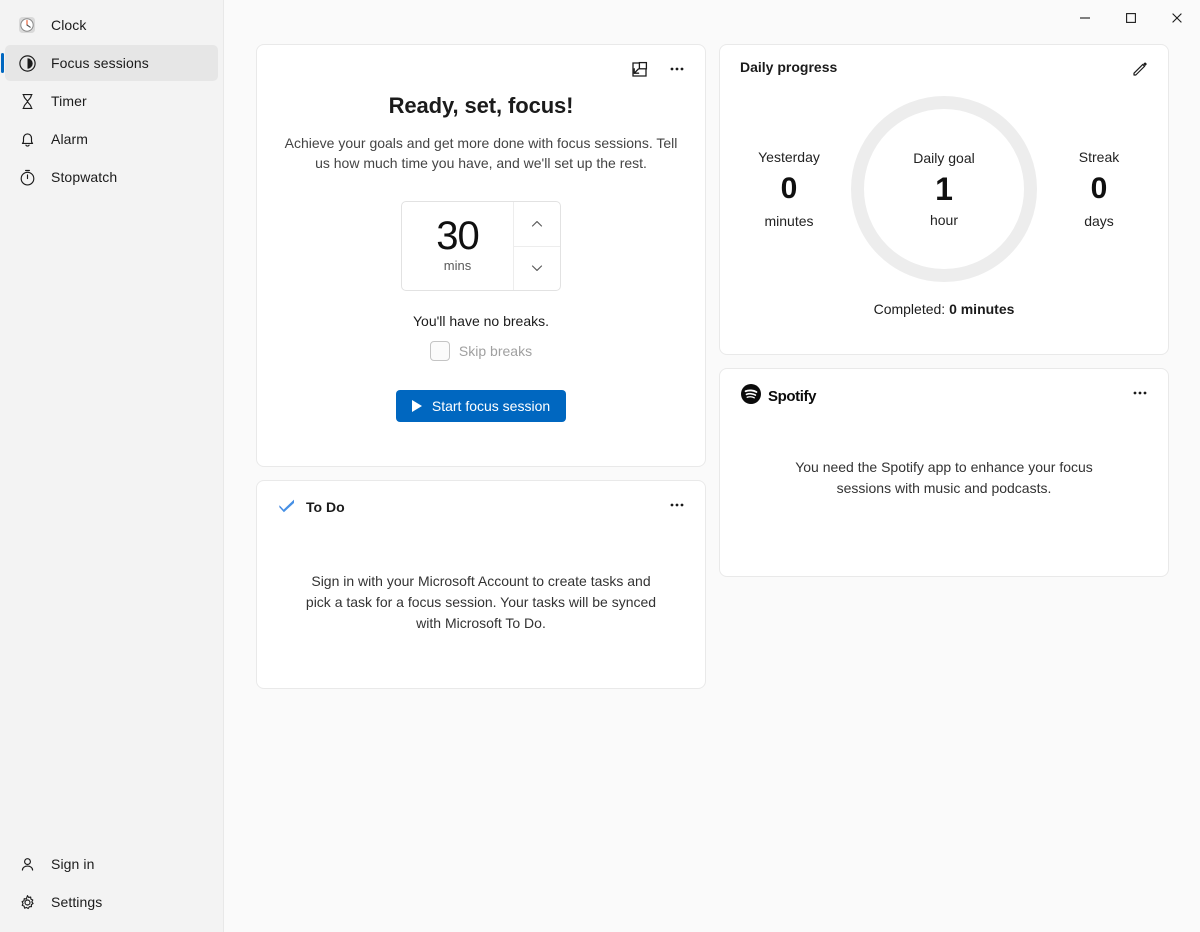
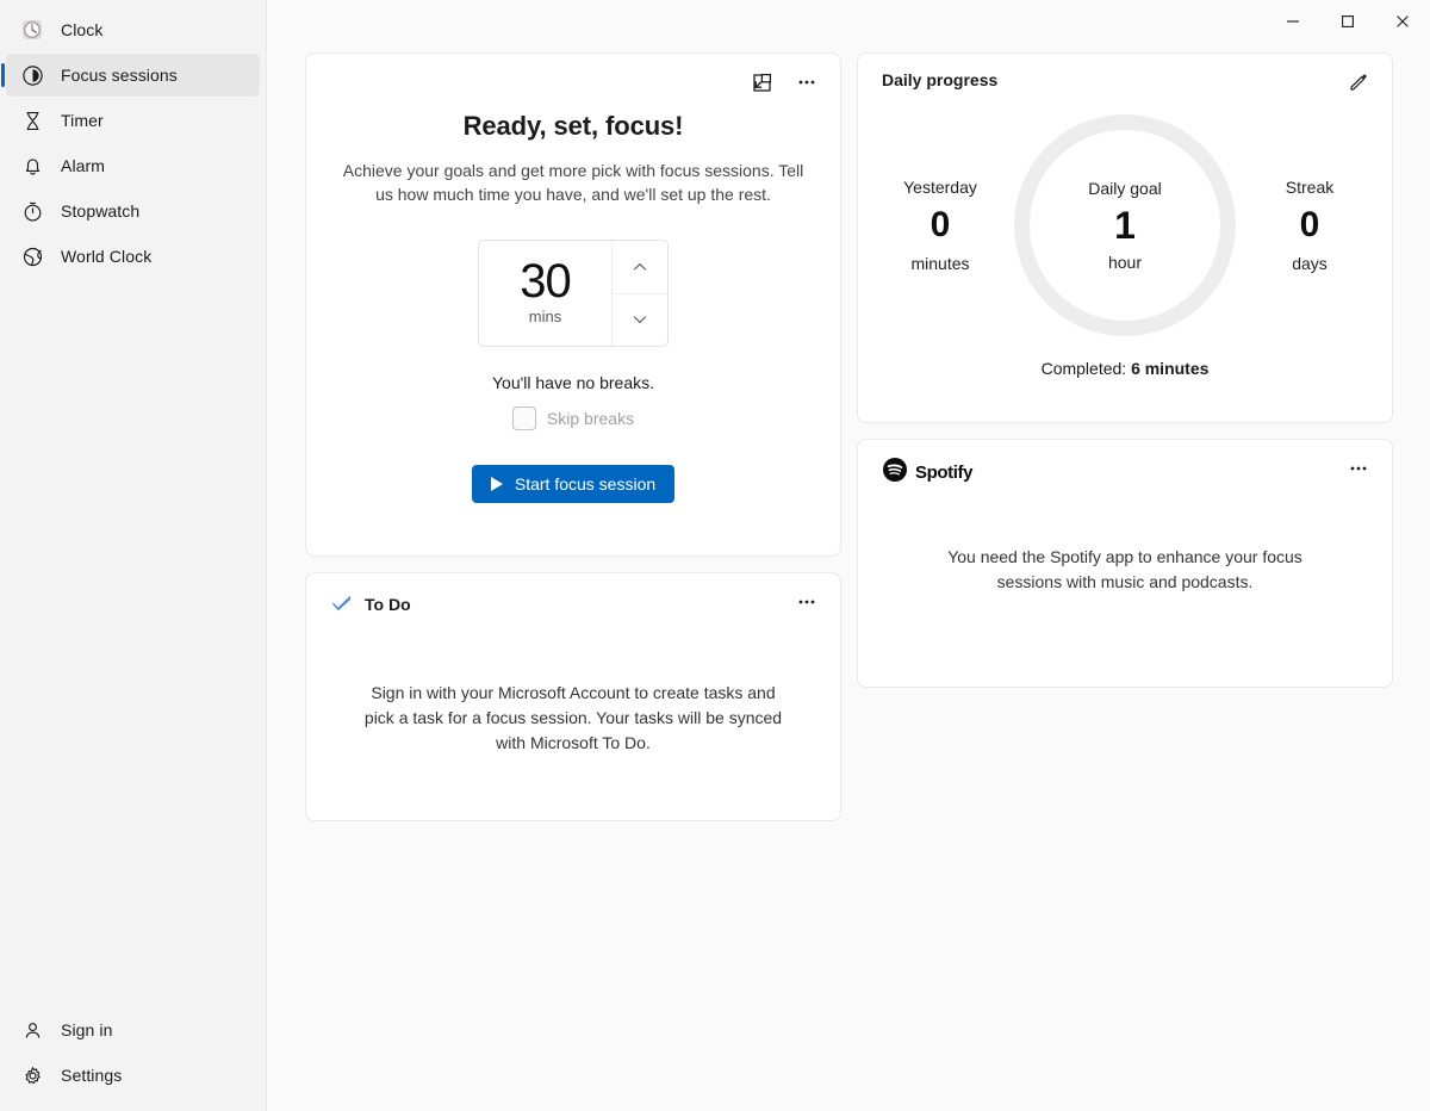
  Clock
  Focus sessions
  Timer
  Alarm
  Stopwatch
+ World Clock
  Sign in
  Settings
  Ready, set, focus!
- Achieve your goals and get more done with focus sessions. Tell us how much time you have, and we'll set up the rest.
+ Achieve your goals and get more pick with focus sessions. Tell us how much time you have, and we'll set up the rest.
  30
  mins
  You'll have no breaks.
  Skip breaks
  Start focus session
  To Do
  Sign in with your Microsoft Account to create tasks and pick a task for a focus session. Your tasks will be synced with Microsoft To Do.
  Daily progress
  Yesterday
  0
  minutes
  Daily goal
  1
  hour
  Streak
  0
  days
- Completed: 0 minutes
+ Completed: 6 minutes
  Spotify
  You need the Spotify app to enhance your focus sessions with music and podcasts.
